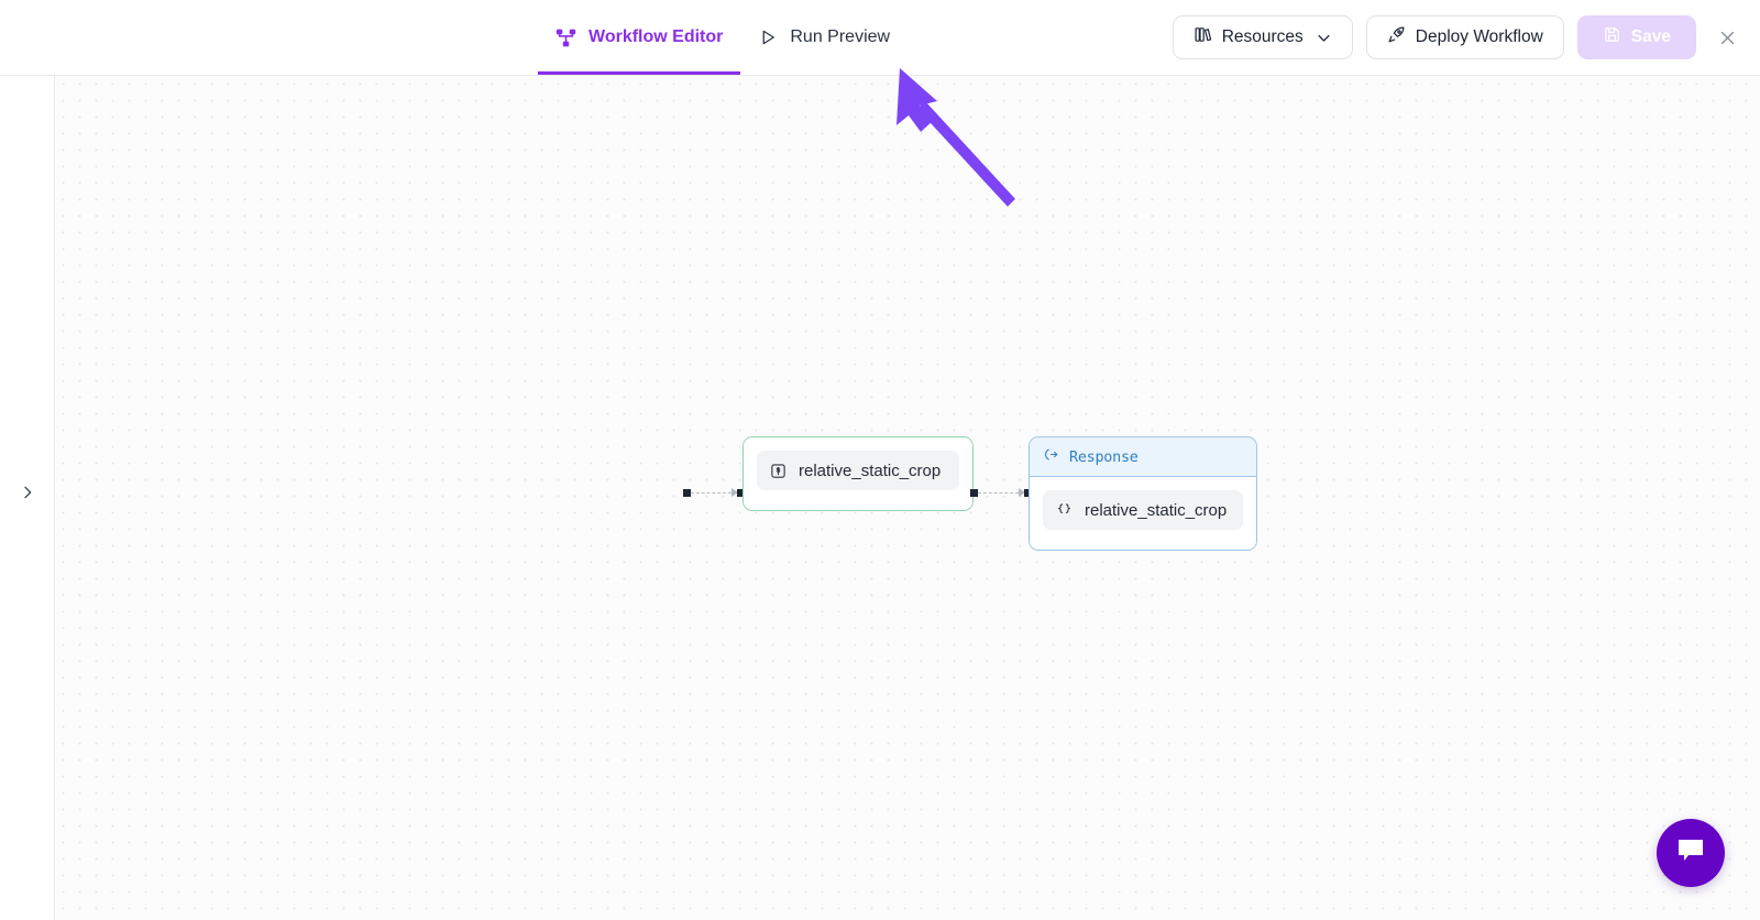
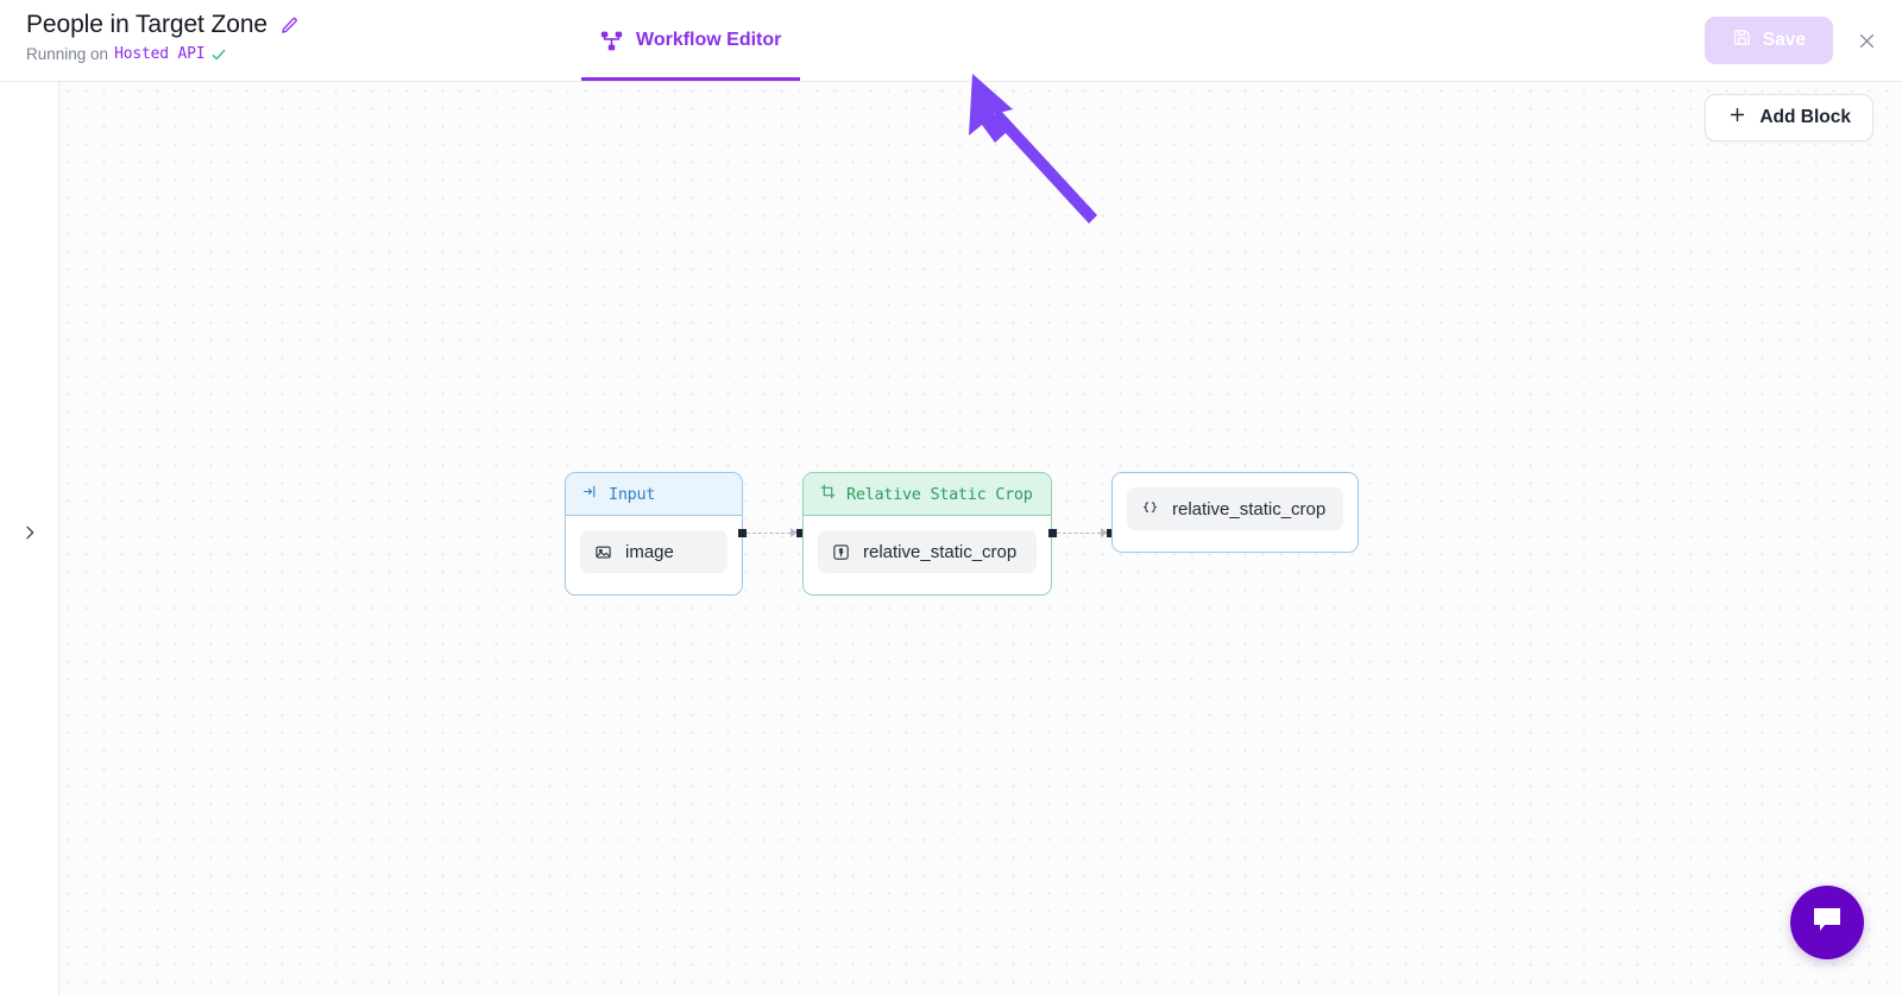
+ People in Target Zone
+ Running on
+ Hosted API
  Workflow Editor
- Run Preview
- Resources
- Deploy Workflow
  Save
+ Add Block
+ Input
+ image
+ Relative Static Crop
  relative_static_crop
- Response
  relative_static_crop
